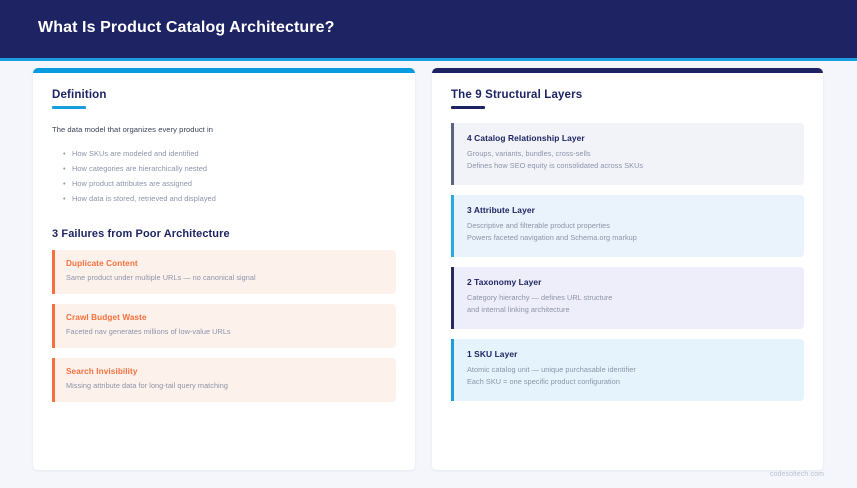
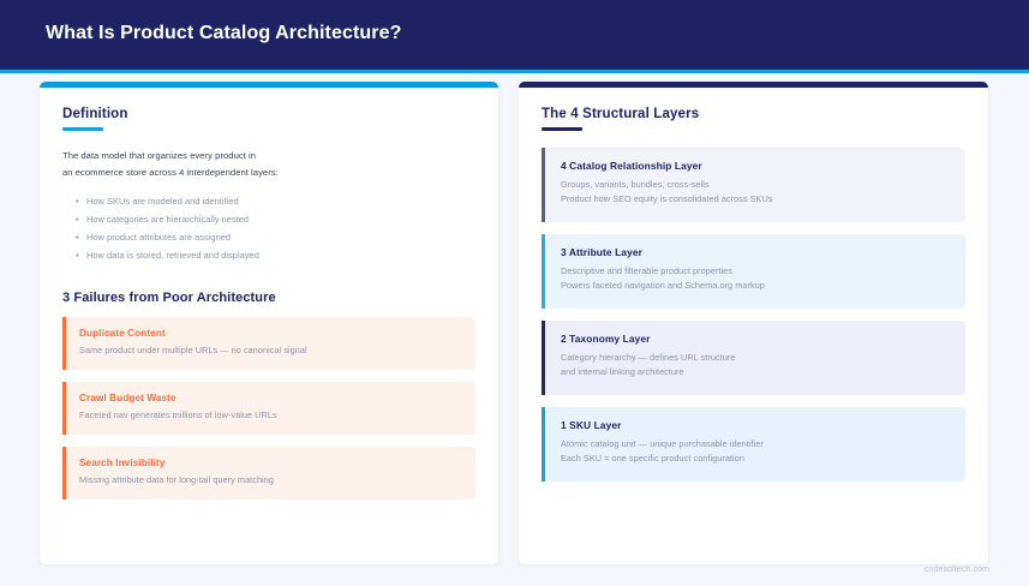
  What Is Product Catalog Architecture?
  Definition
  The data model that organizes every product in
+ an ecommerce store across 4 interdependent layers:
  How SKUs are modeled and identified
  How categories are hierarchically nested
  How product attributes are assigned
  How data is stored, retrieved and displayed
  3 Failures from Poor Architecture
  Duplicate Content
  Same product under multiple URLs — no canonical signal
  Crawl Budget Waste
  Faceted nav generates millions of low-value URLs
  Search Invisibility
  Missing attribute data for long-tail query matching
- The 9 Structural Layers
+ The 4 Structural Layers
  4 Catalog Relationship Layer
  Groups, variants, bundles, cross-sells
- Defines how SEO equity is consolidated across SKUs
+ Product how SEO equity is consolidated across SKUs
  3 Attribute Layer
  Descriptive and filterable product properties
  Powers faceted navigation and Schema.org markup
  2 Taxonomy Layer
  Category hierarchy — defines URL structure
  and internal linking architecture
  1 SKU Layer
  Atomic catalog unit — unique purchasable identifier
  Each SKU = one specific product configuration
